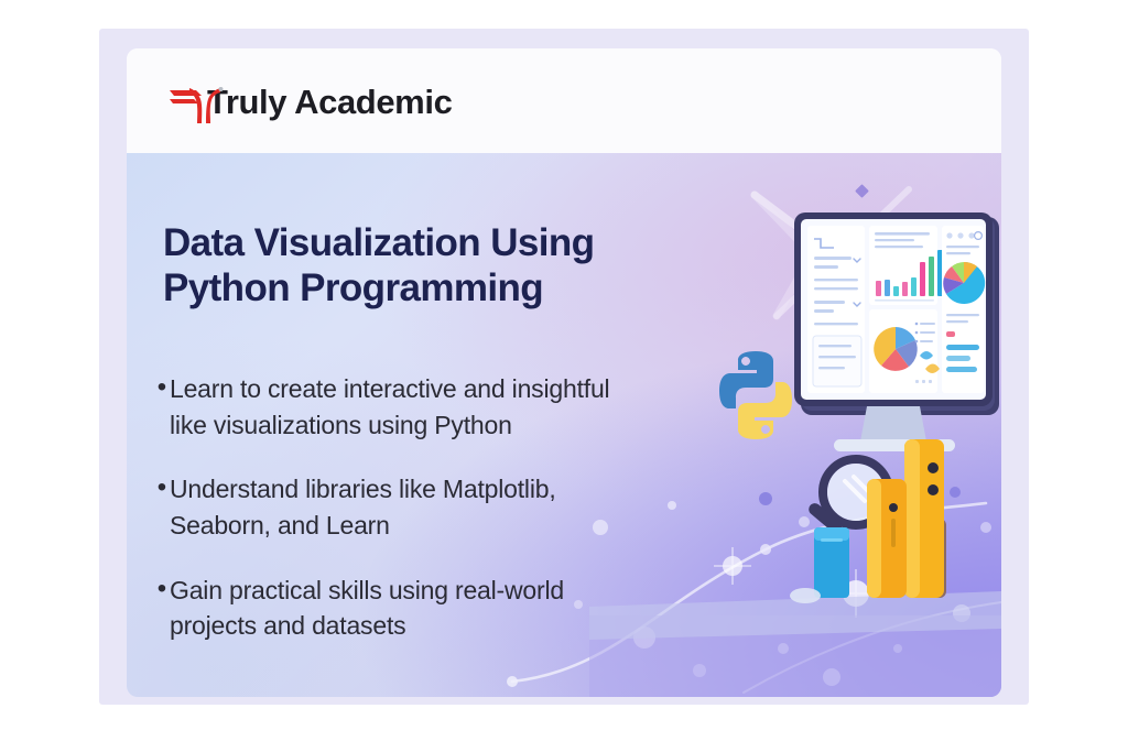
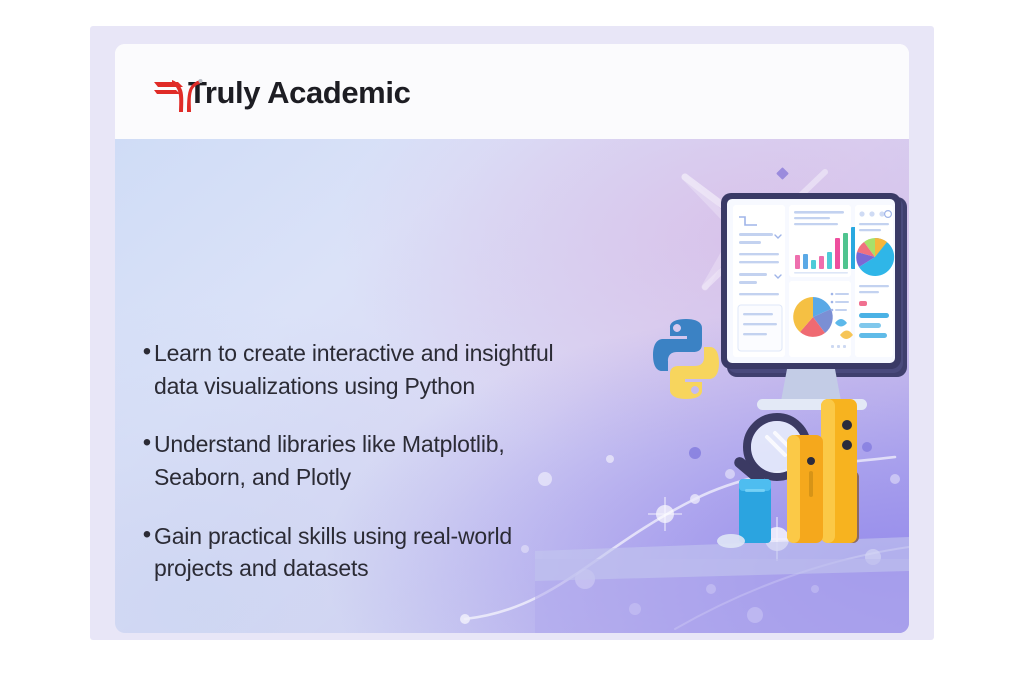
  Truly Academic
- Data Visualization Using Python Programming
  •
- Learn to create interactive and insightful like visualizations using Python
+ Learn to create interactive and insightful data visualizations using Python
  •
- Understand libraries like Matplotlib, Seaborn, and Learn
+ Understand libraries like Matplotlib, Seaborn, and Plotly
  •
  Gain practical skills using real-world projects and datasets
